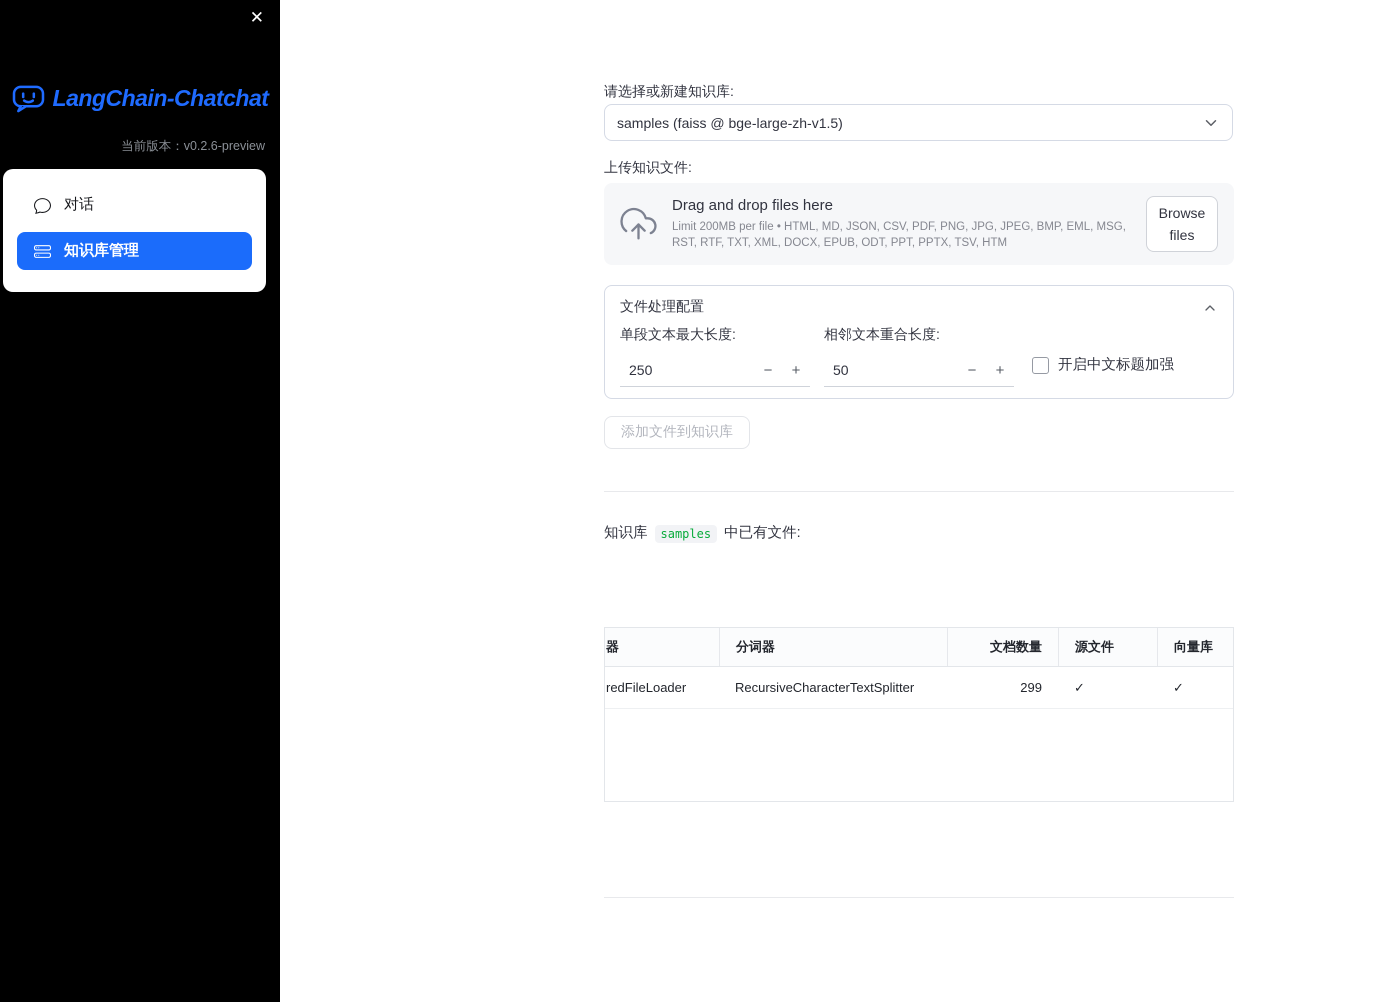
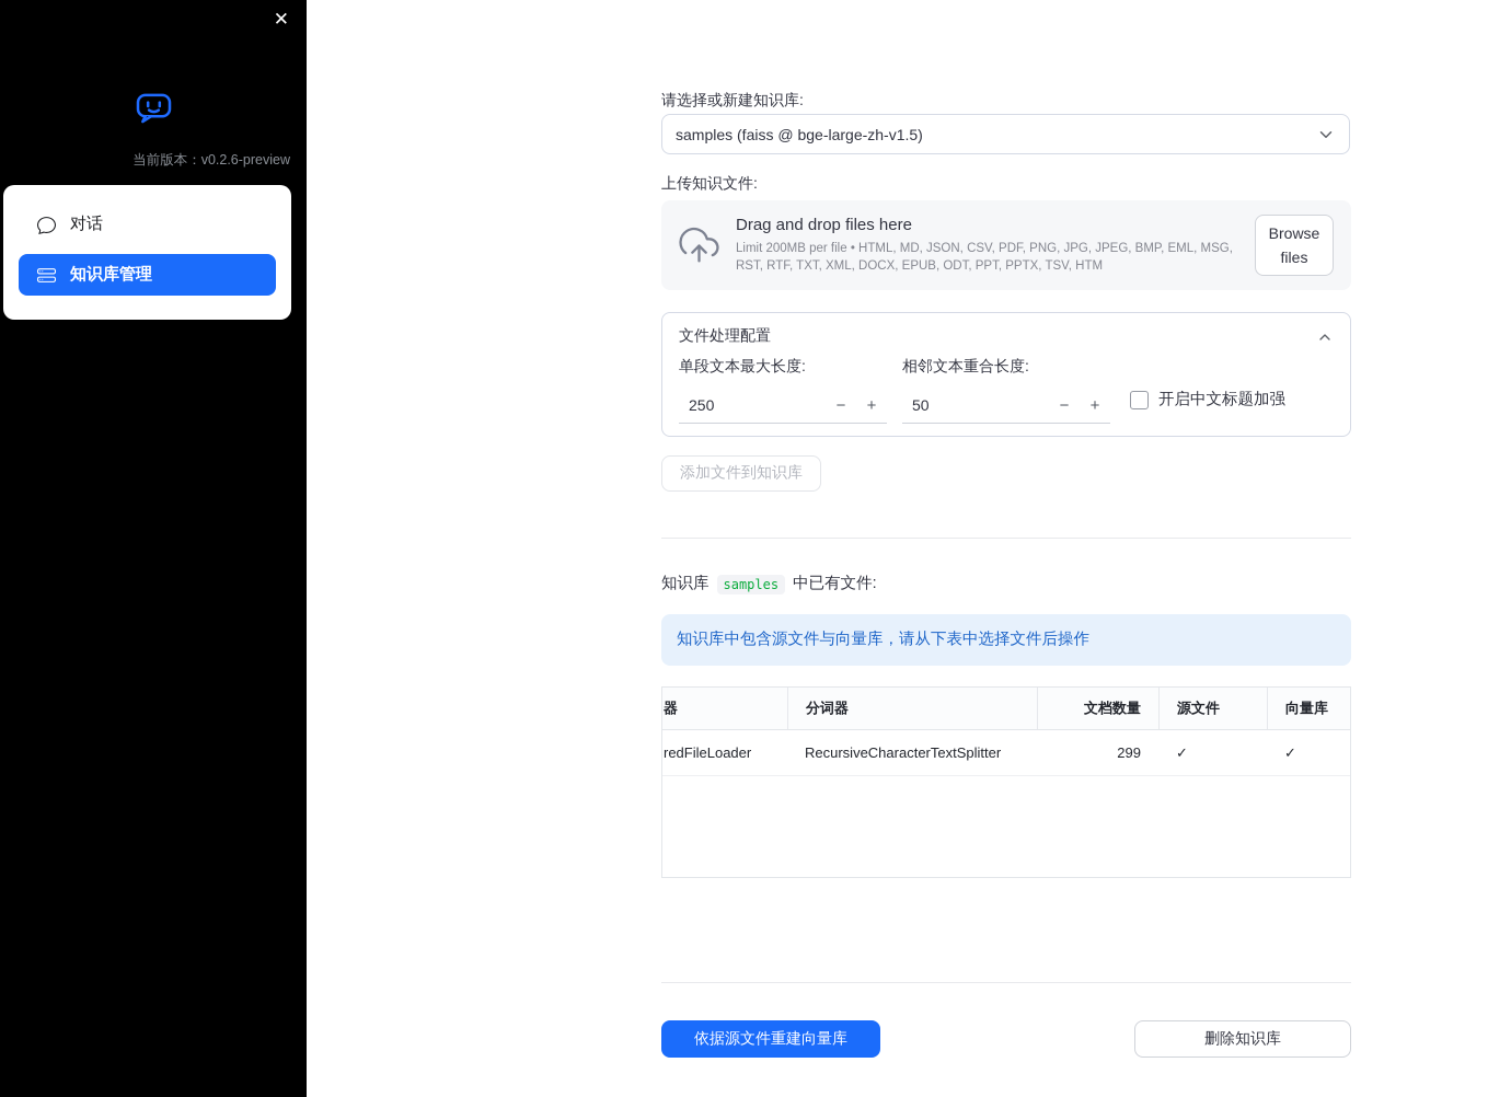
  ✕
- LangChain-Chatchat
  当前版本：v0.2.6-preview
  对话
  知识库管理
  请选择或新建知识库:
  samples (faiss @ bge-large-zh-v1.5)
  上传知识文件:
  Drag and drop files here
  Limit 200MB per file • HTML, MD, JSON, CSV, PDF, PNG, JPG, JPEG, BMP, EML, MSG, RST, RTF, TXT, XML, DOCX, EPUB, ODT, PPT, PPTX, TSV, HTM
  Browse files
  文件处理配置
  单段文本最大长度:
  250
  −
  +
  相邻文本重合长度:
  50
  −
  +
  开启中文标题加强
  添加文件到知识库
  知识库
  samples
  中已有文件:
+ 知识库中包含源文件与向量库，请从下表中选择文件后操作
  器
  分词器
  文档数量
  源文件
  向量库
  redFileLoader
  RecursiveCharacterTextSplitter
  299
  ✓
  ✓
+ 依据源文件重建向量库
+ 删除知识库
